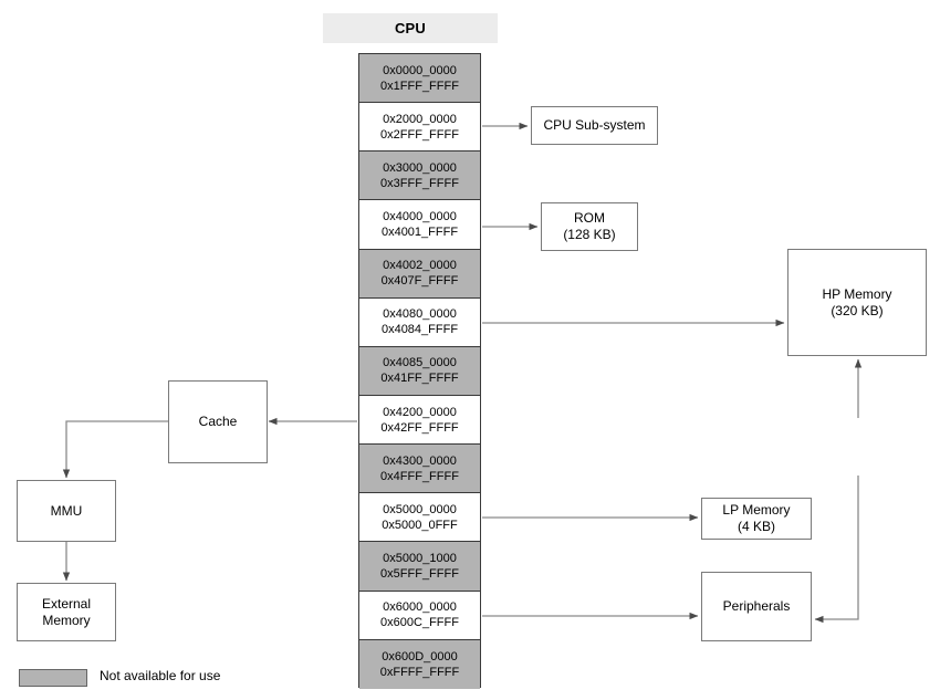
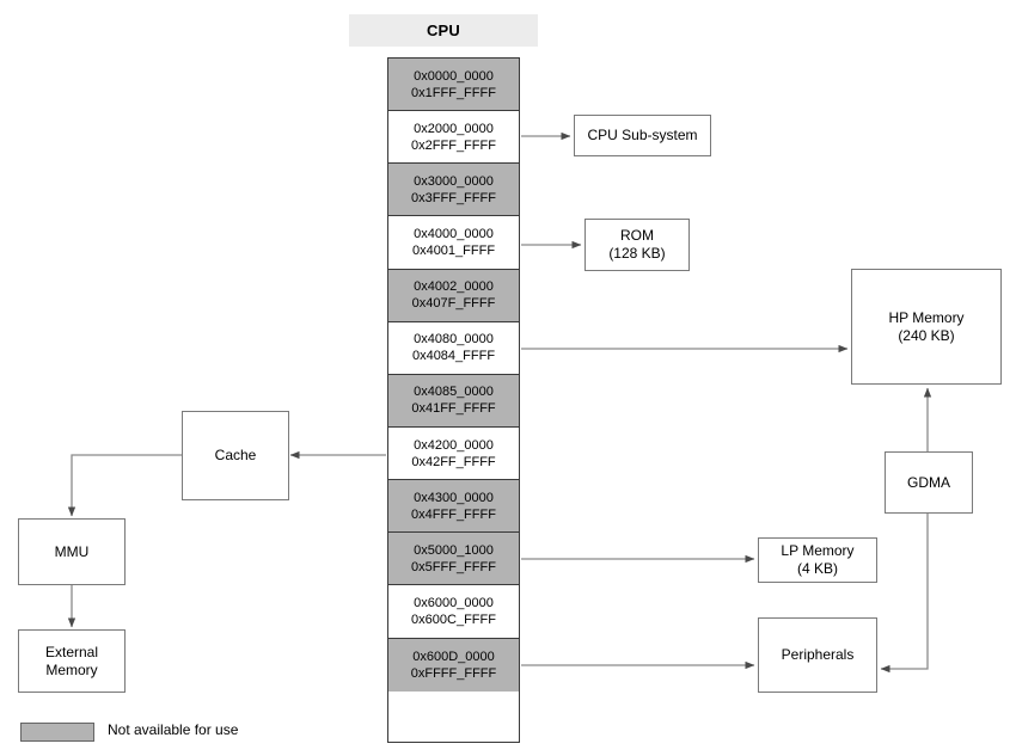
  CPU
  0x0000_0000
  0x1FFF_FFFF
  0x2000_0000
  0x2FFF_FFFF
  0x3000_0000
  0x3FFF_FFFF
  0x4000_0000
  0x4001_FFFF
  0x4002_0000
  0x407F_FFFF
  0x4080_0000
  0x4084_FFFF
  0x4085_0000
  0x41FF_FFFF
  0x4200_0000
  0x42FF_FFFF
  0x4300_0000
  0x4FFF_FFFF
- 0x5000_0000
- 0x5000_0FFF
  0x5000_1000
  0x5FFF_FFFF
  0x6000_0000
  0x600C_FFFF
  0x600D_0000
  0xFFFF_FFFF
  CPU Sub-system
  ROM
  (128 KB)
  HP Memory
- (320 KB)
+ (240 KB)
+ GDMA
  LP Memory
  (4 KB)
  Peripherals
  Cache
  MMU
  External
  Memory
  Not available for use
